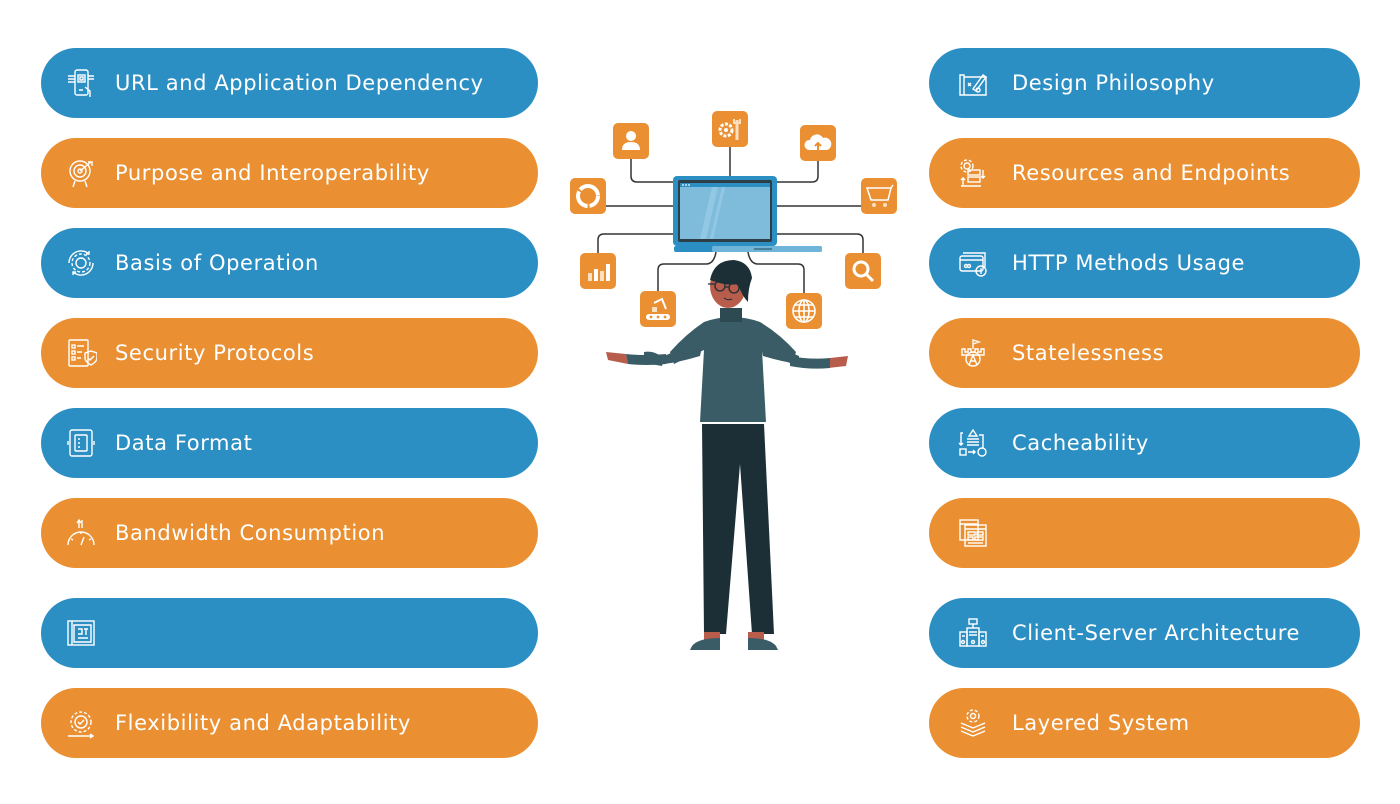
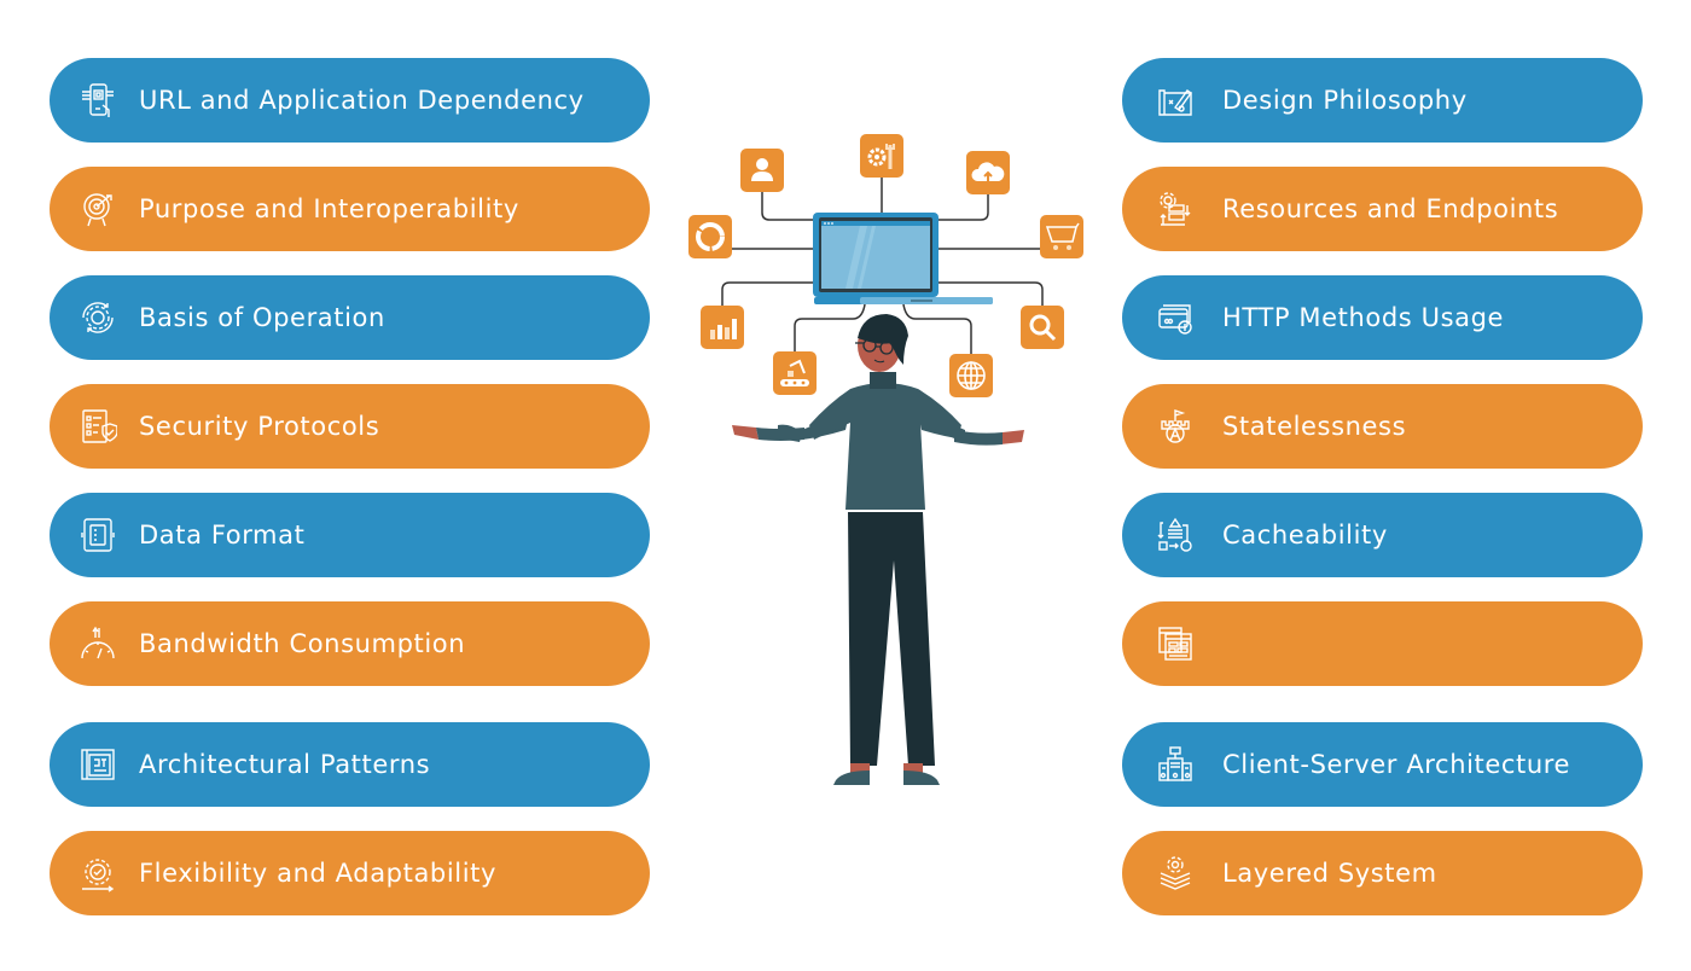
  URL and Application Dependency
  Purpose and Interoperability
  Basis of Operation
  Security Protocols
  Data Format
  Bandwidth Consumption
+ Architectural Patterns
  Flexibility and Adaptability
  Design Philosophy
  Resources and Endpoints
  HTTP Methods Usage
  Statelessness
  Cacheability
  Client-Server Architecture
  Layered System
